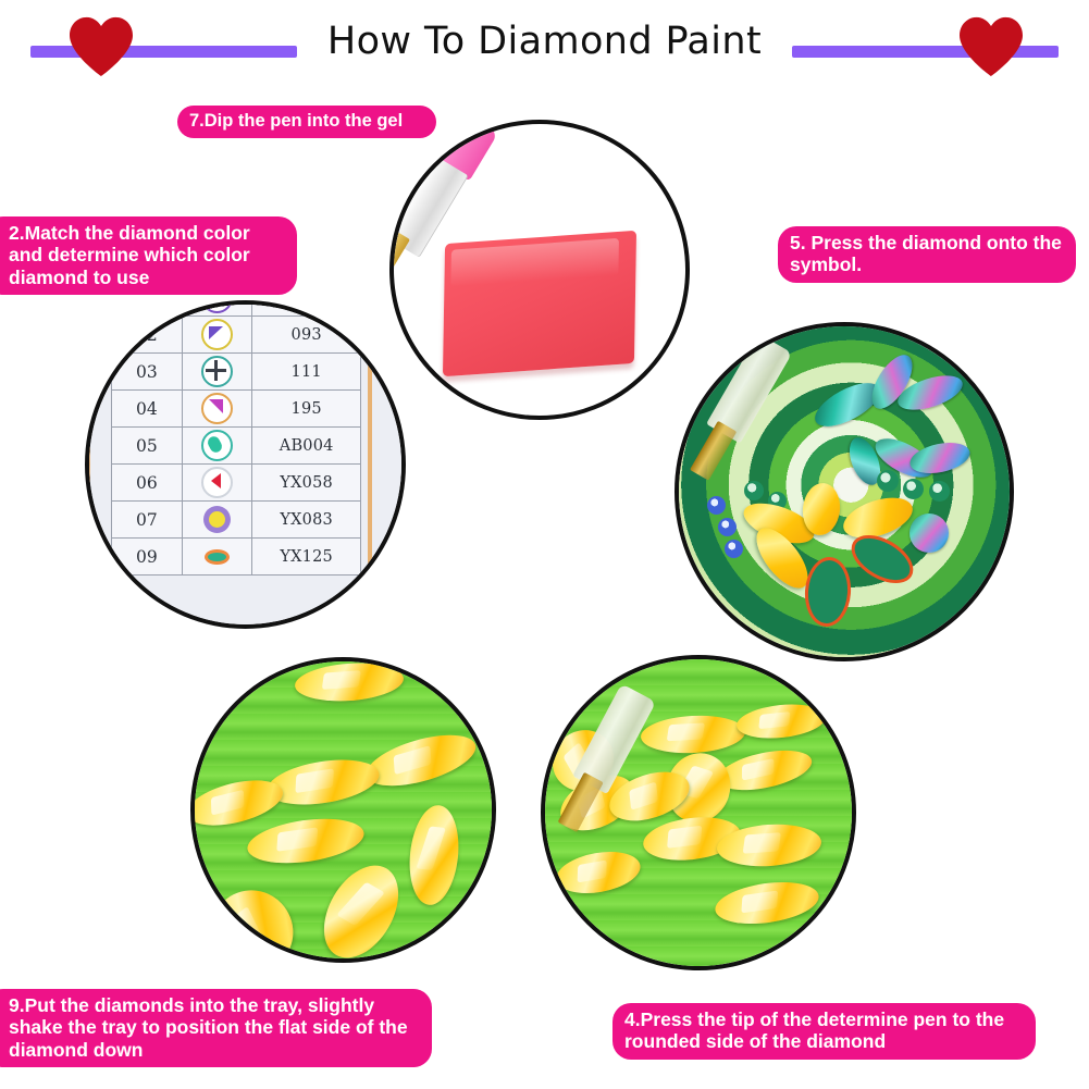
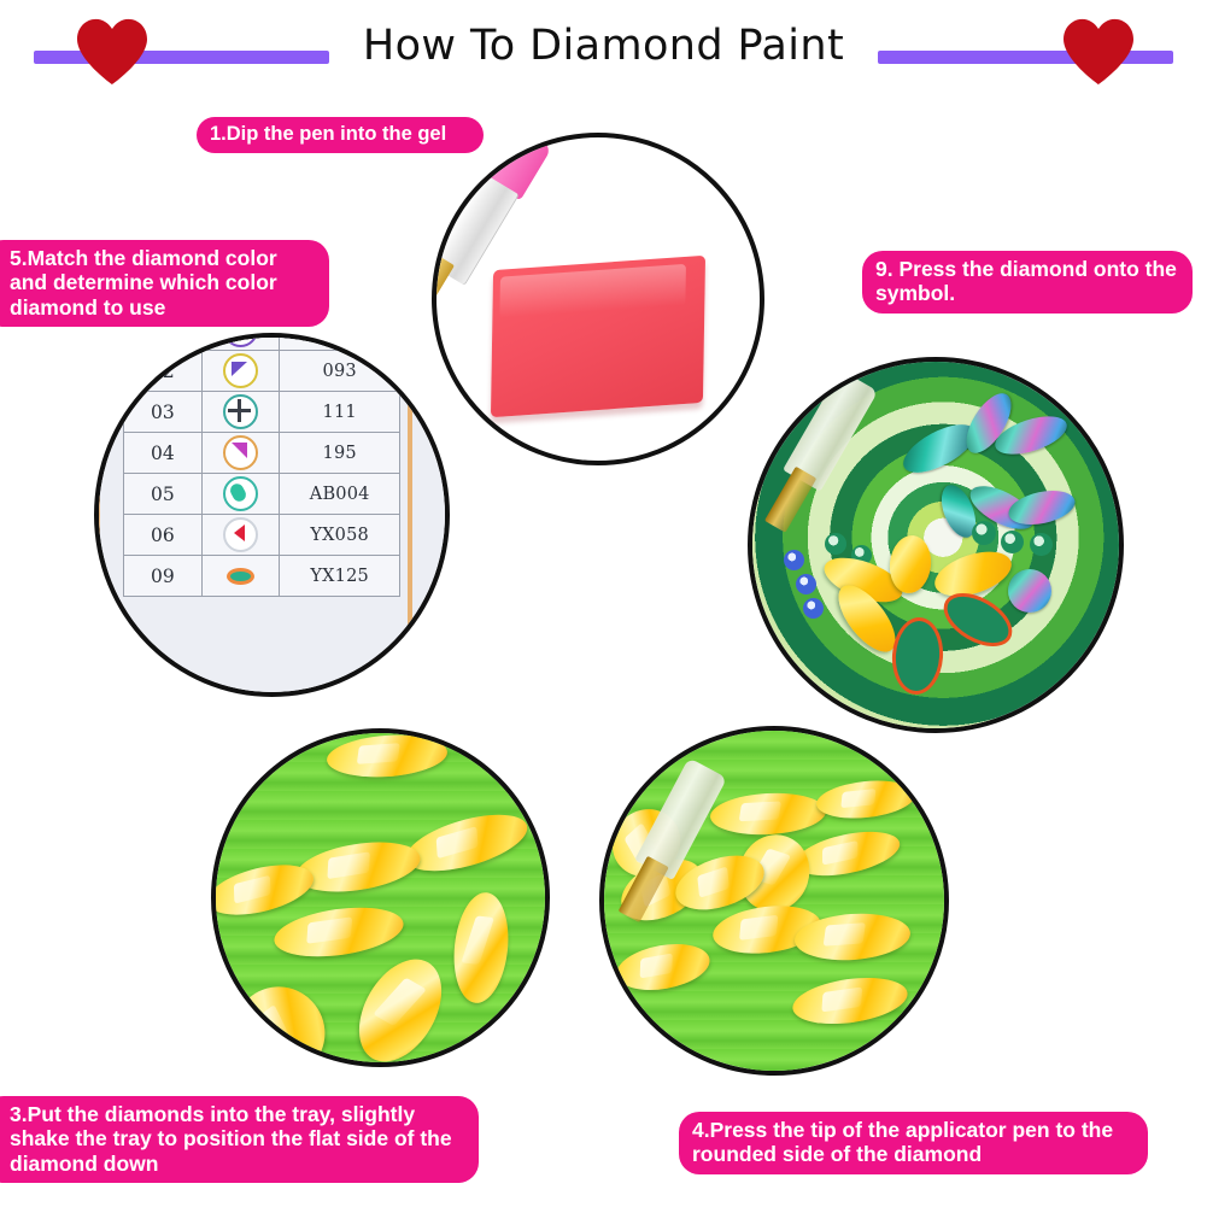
  How To Diamond Paint
- 7.Dip the pen into the gel
+ 1.Dip the pen into the gel
- 2.Match the diamond color and determine which color diamond to use
+ 5.Match the diamond color and determine which color diamond to use
  02		093
  03		111
  04		195
  05		AB004
  06		YX058
- 07		YX083
  09		YX125
- 5. Press the diamond onto the symbol.
+ 9. Press the diamond onto the symbol.
- 9.Put the diamonds into the tray, slightly shake the tray to position the flat side of the diamond down
+ 3.Put the diamonds into the tray, slightly shake the tray to position the flat side of the diamond down
- 4.Press the tip of the determine pen to the rounded side of the diamond
+ 4.Press the tip of the applicator pen to the rounded side of the diamond
